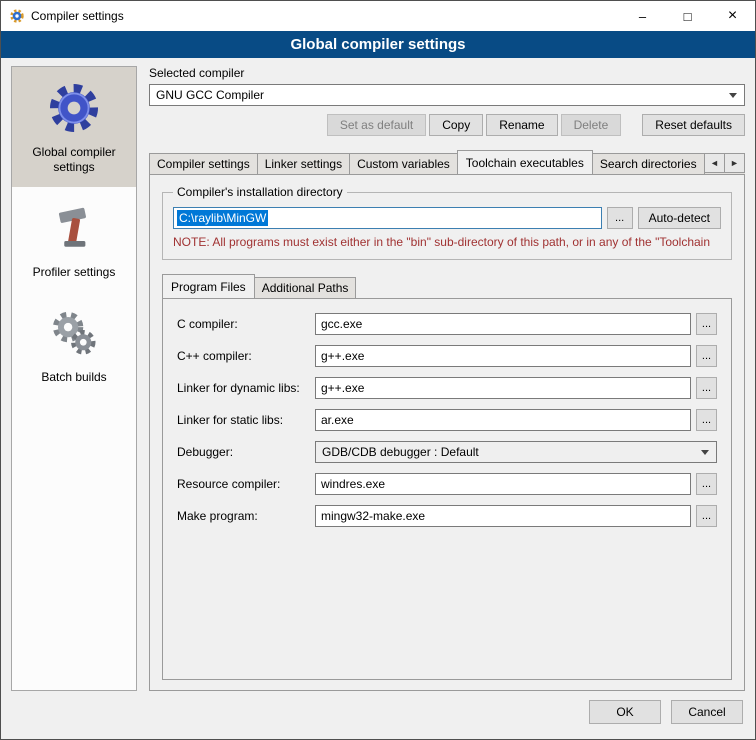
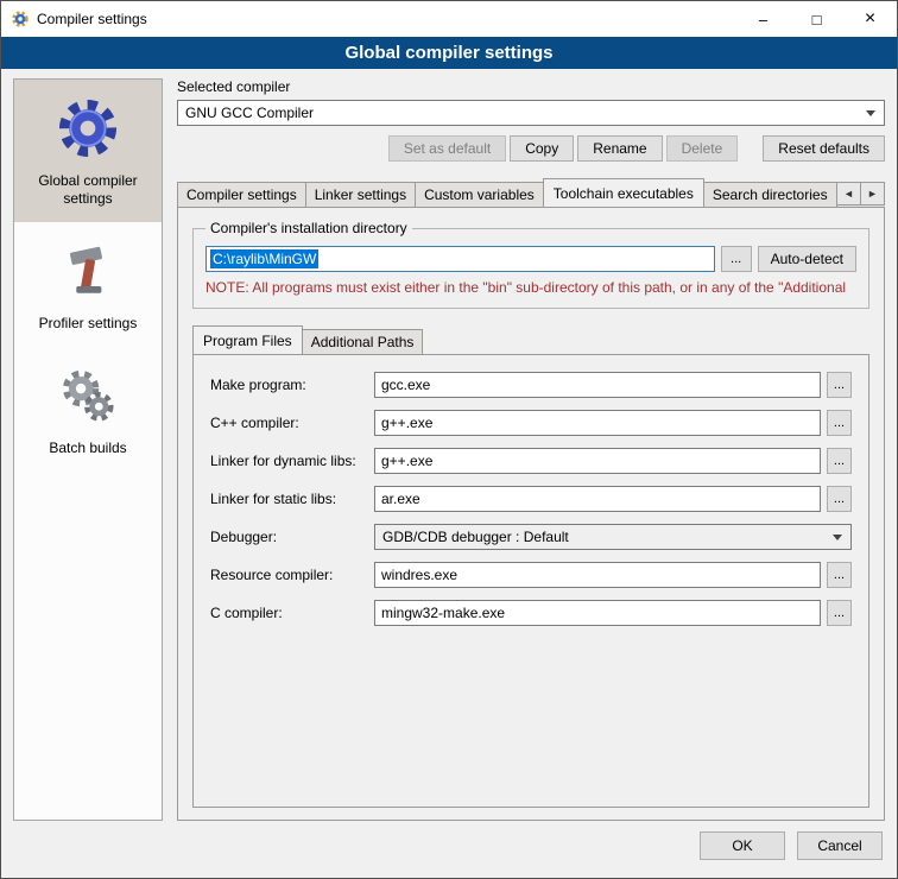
  Compiler settings
  –
  □
  ×
  Global compiler settings
  Global compiler settings
  Profiler settings
  Batch builds
  Selected compiler
  GNU GCC Compiler
  Set as default
  Copy
  Rename
  Delete
  Reset defaults
  Compiler settings
  Linker settings
  Custom variables
  Toolchain executables
  Search directories
  ◄
  ►
  Compiler's installation directory
  C:\raylib\MinGW
  ...
  Auto-detect
- NOTE: All programs must exist either in the "bin" sub-directory of this path, or in any of the "Toolchain
+ NOTE: All programs must exist either in the "bin" sub-directory of this path, or in any of the "Additional
  Program Files
  Additional Paths
- C compiler:
+ Make program:
  gcc.exe
  ...
  C++ compiler:
  g++.exe
  ...
  Linker for dynamic libs:
  g++.exe
  ...
  Linker for static libs:
  ar.exe
  ...
  Debugger:
  GDB/CDB debugger : Default
  Resource compiler:
  windres.exe
  ...
- Make program:
+ C compiler:
  mingw32-make.exe
  ...
  OK
  Cancel
